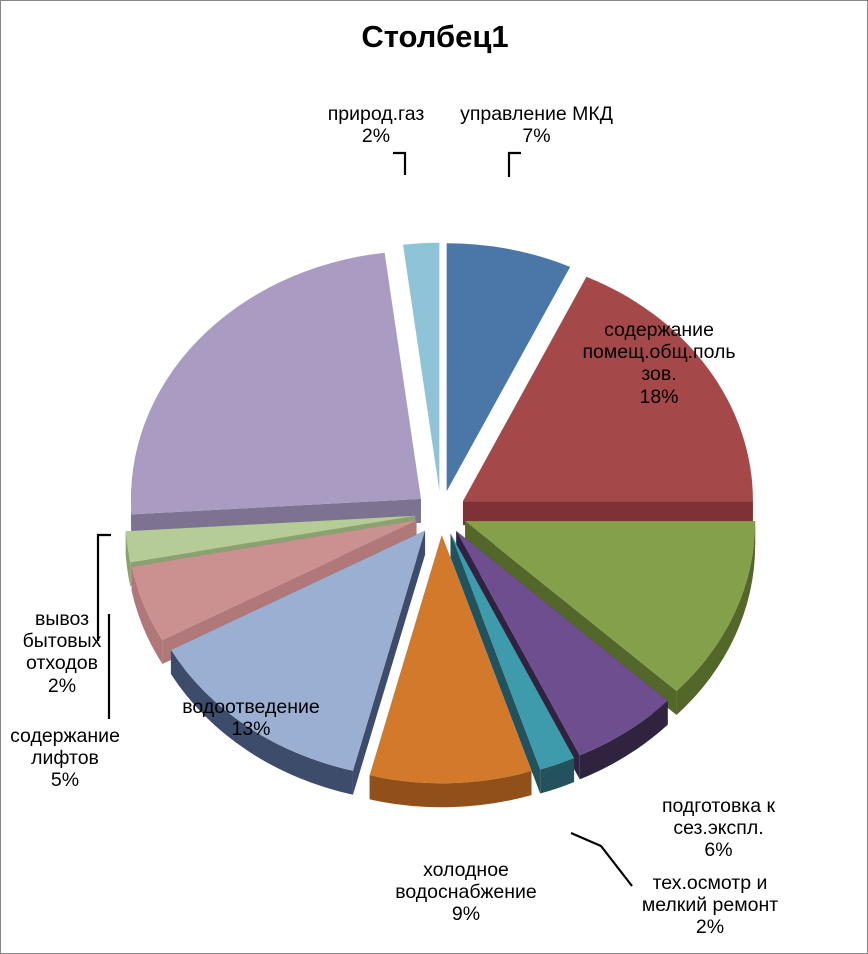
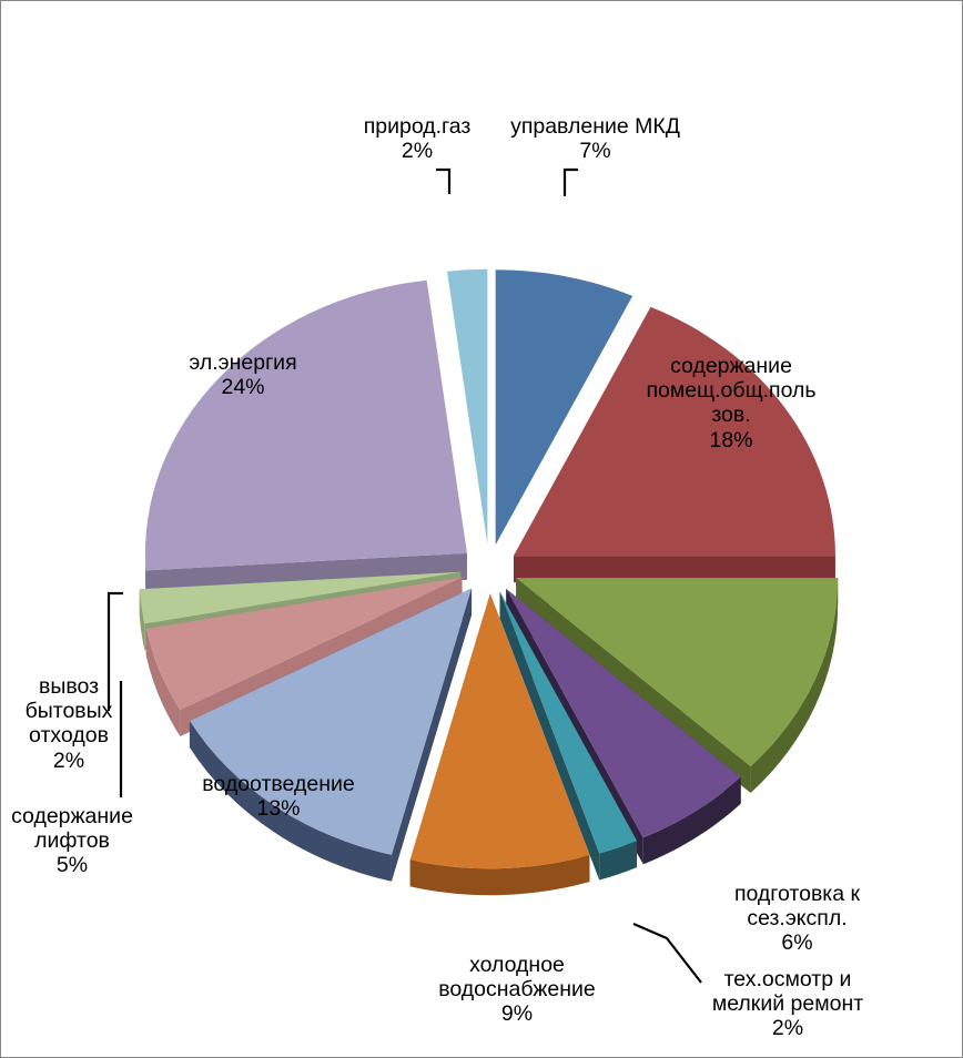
- Столбец1
  природ.газ
  2%
  управление МКД
  7%
  содержание
  помещ.общ.поль
  зов.
  18%
  подготовка к
  сез.экспл.
  6%
  тех.осмотр и
  мелкий ремонт
  2%
  холодное
  водоснабжение
  9%
  водоотведение
  13%
  содержание
  лифтов
  5%
  вывоз
  бытовых
  отходов
  2%
+ эл.энергия
+ 24%
